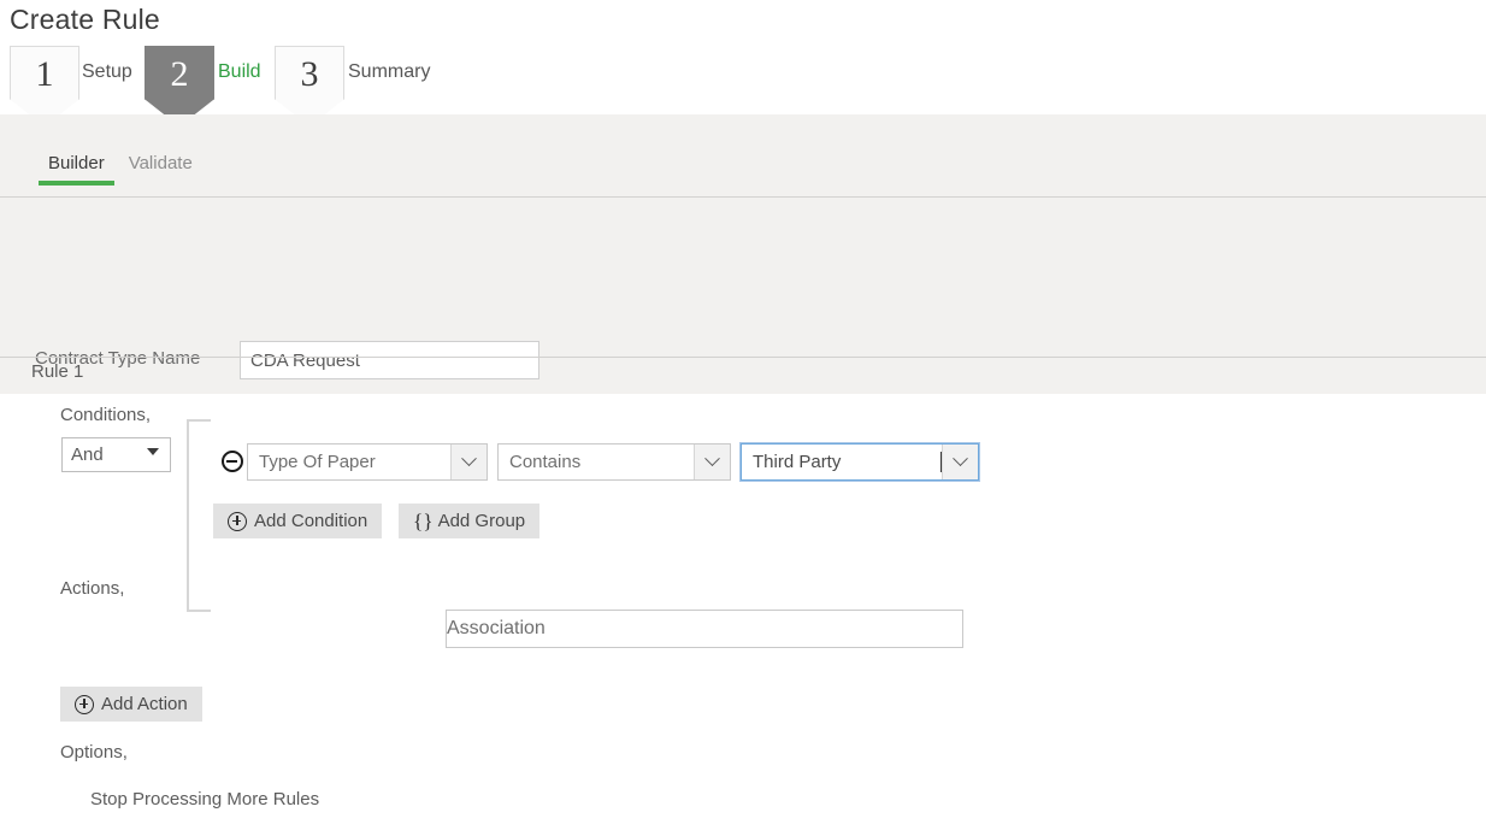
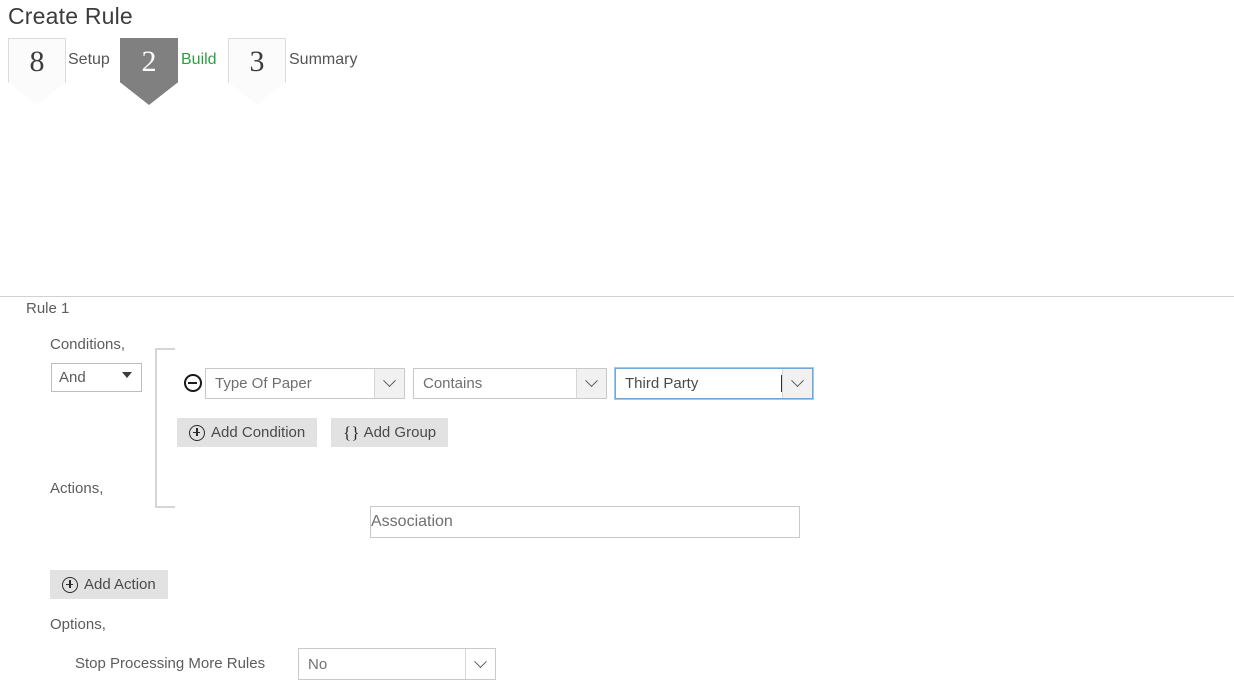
  Create Rule
- 1
+ 8
  Setup
  2
  Build
  3
  Summary
- Builder
- Validate
- Contract Type Name
- CDA Request
  Rule 1
  Conditions,
  And
  Type Of Paper
  Contains
  Third Party
  Add Condition
  { }
  Add Group
  Actions,
  Association
  Add Action
  Options,
  Stop Processing More Rules
+ No
